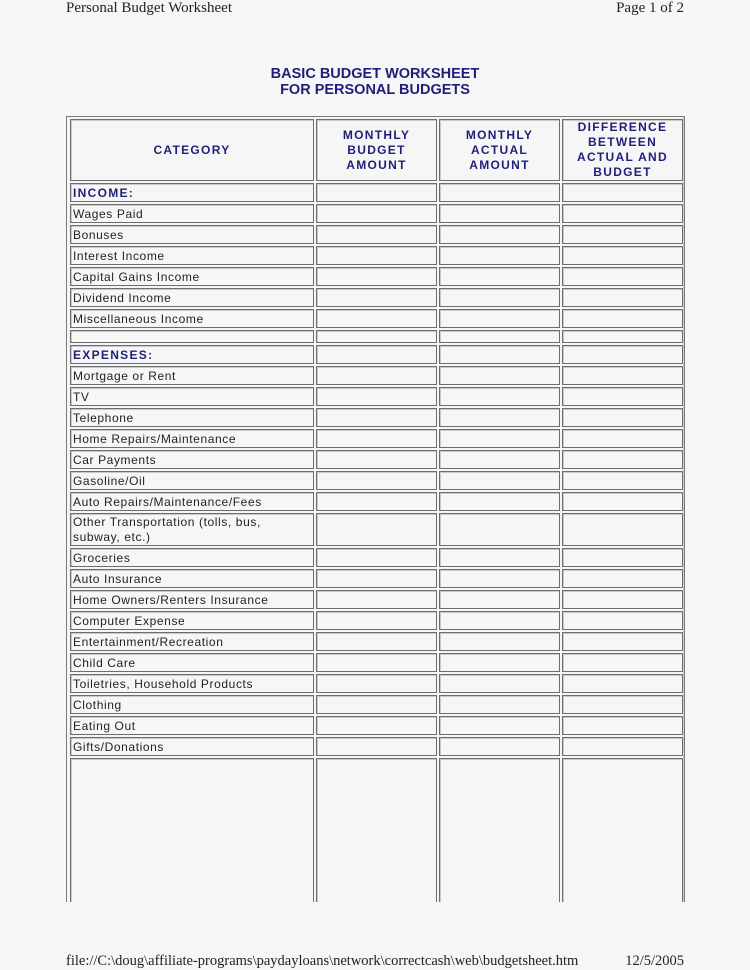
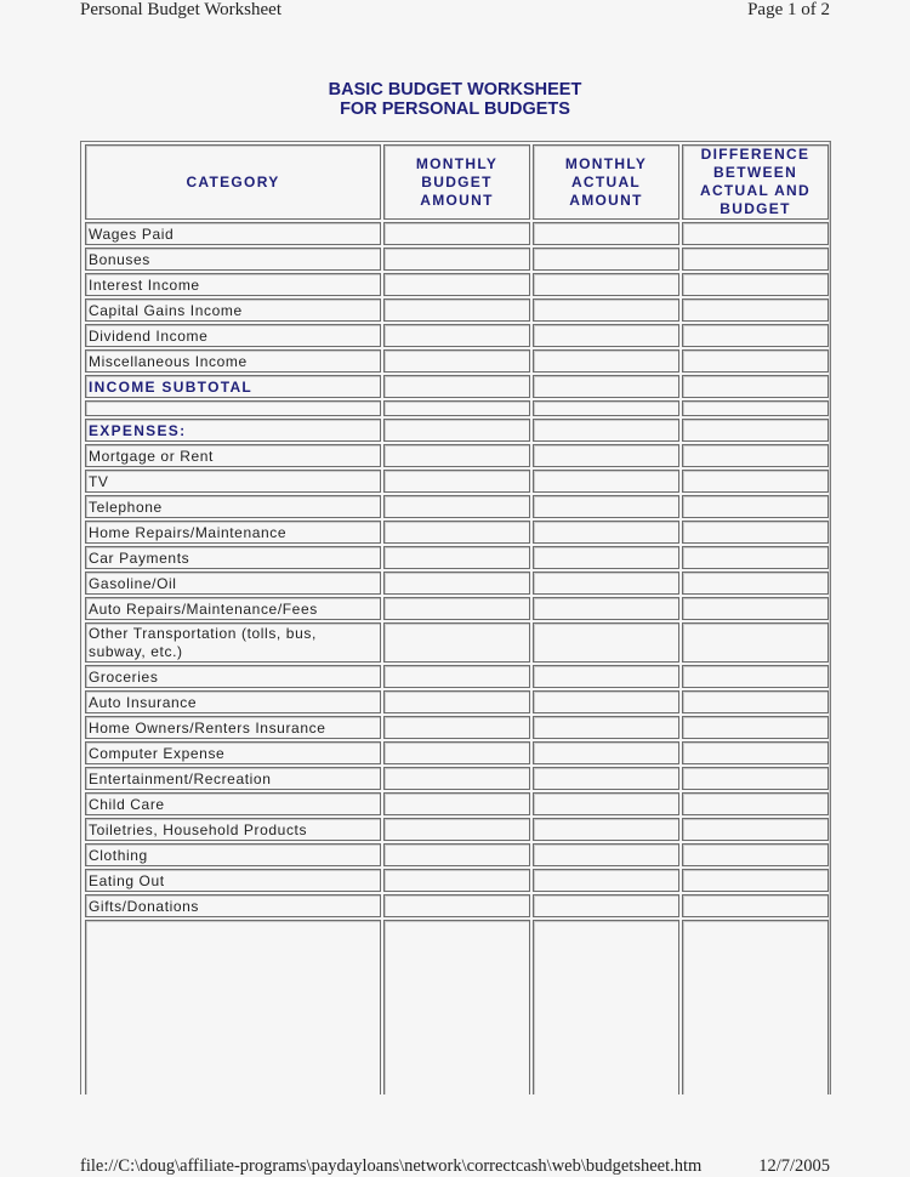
  Personal Budget Worksheet
  Page 1 of 2
  BASIC BUDGET WORKSHEET
  FOR PERSONAL BUDGETS
  CATEGORY	MONTHLY BUDGET AMOUNT	MONTHLY ACTUAL AMOUNT	DIFFERENCE BETWEEN ACTUAL AND BUDGET
- INCOME:
  Wages Paid
  Bonuses
  Interest Income
  Capital Gains Income
  Dividend Income
  Miscellaneous Income
+ INCOME SUBTOTAL
  EXPENSES:
  Mortgage or Rent
  TV
  Telephone
  Home Repairs/Maintenance
  Car Payments
  Gasoline/Oil
  Auto Repairs/Maintenance/Fees
  Other Transportation (tolls, bus, subway, etc.)
  Groceries
  Auto Insurance
  Home Owners/Renters Insurance
  Computer Expense
  Entertainment/Recreation
  Child Care
  Toiletries, Household Products
  Clothing
  Eating Out
  Gifts/Donations
  file://C:\doug\affiliate-programs\paydayloans\network\correctcash\web\budgetsheet.htm
- 12/5/2005
+ 12/7/2005
